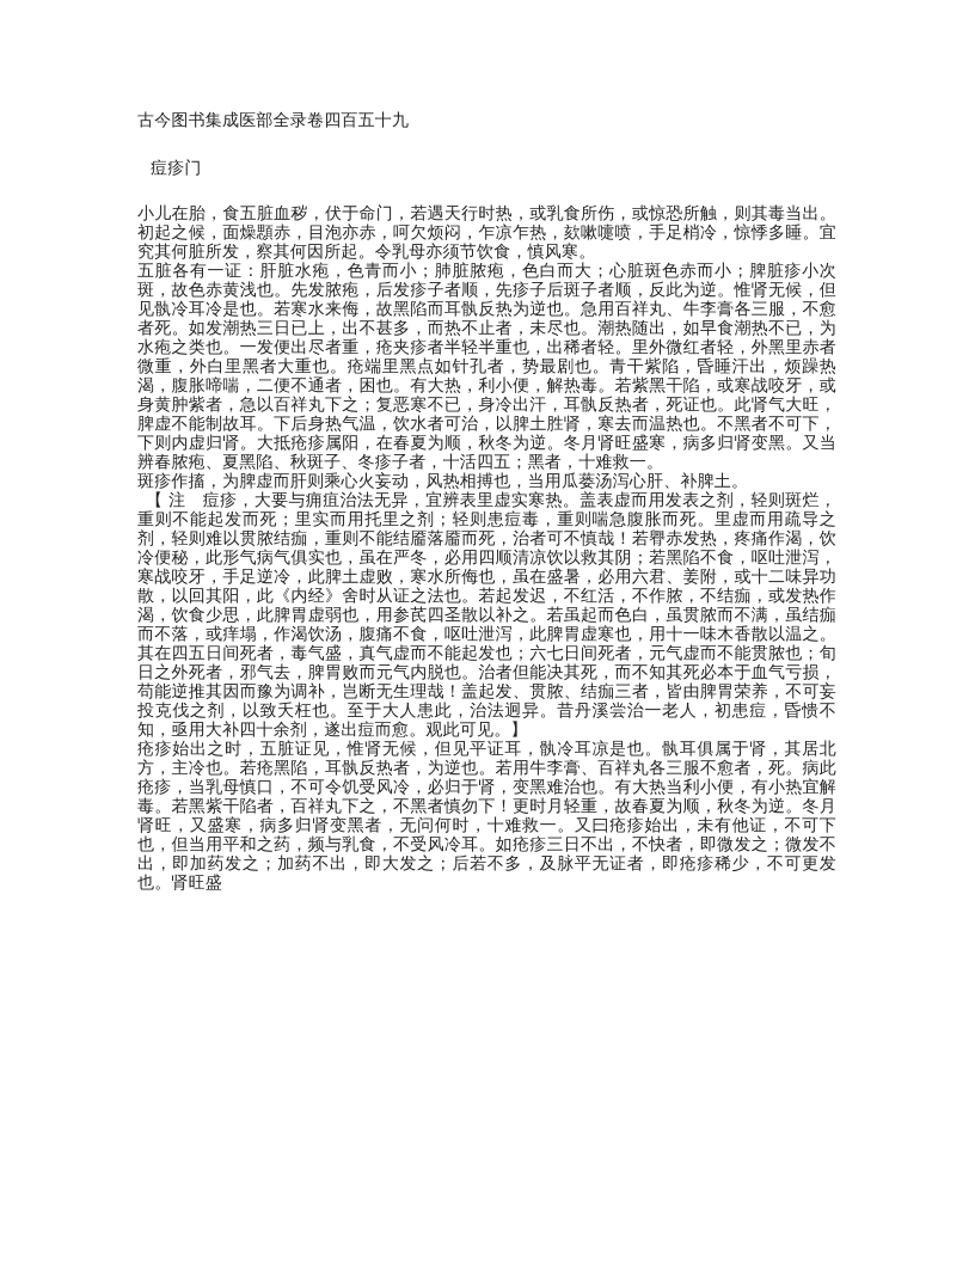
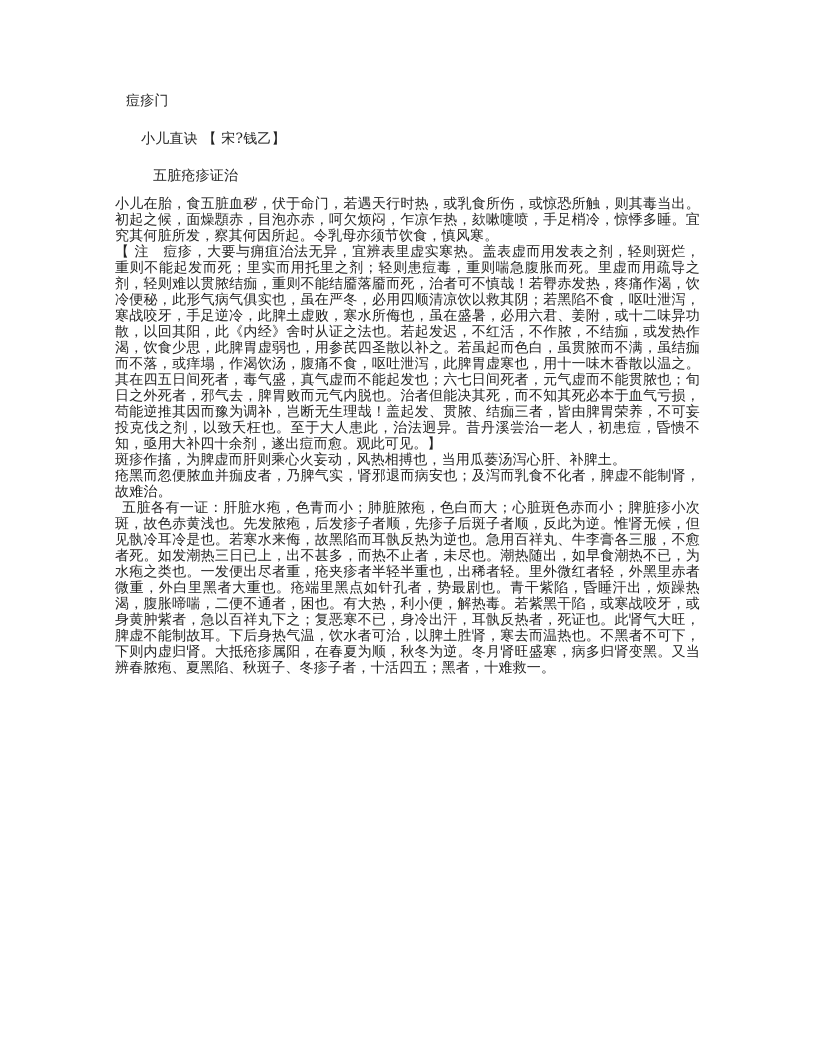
- 古今图书集成医部全录卷四百五十九
  痘疹门
+ 小儿直诀 【 宋?钱乙】
+ 五脏疮疹证治
  小儿在胎，食五脏血秽，伏于命门，若遇天行时热，或乳食所伤，或惊恐所触，则其毒当出。初起之候，面燥顋赤，目泡亦赤，呵欠烦闷，乍凉乍热，欬嗽嚏喷，手足梢冷，惊悸多睡。宜究其何脏所发，察其何因所起。令乳母亦须节饮食，慎风寒。
- 五脏各有一证：肝脏水疱，色青而小；肺脏脓疱，色白而大；心脏斑色赤而小；脾脏疹小次斑，故色赤黄浅也。先发脓疱，后发疹子者顺，先疹子后斑子者顺，反此为逆。惟肾无候，但见骫冷耳冷是也。若寒水来侮，故黑陷而耳骫反热为逆也。急用百祥丸、牛李膏各三服，不愈者死。如发潮热三日已上，出不甚多，而热不止者，未尽也。潮热随出，如早食潮热不已，为水疱之类也。一发便出尽者重，疮夹疹者半轻半重也，出稀者轻。里外微红者轻，外黑里赤者微重，外白里黑者大重也。疮端里黑点如针孔者，势最剧也。青干紫陷，昏睡汗出，烦躁热渴，腹胀啼喘，二便不通者，困也。有大热，利小便，解热毒。若紫黑干陷，或寒战咬牙，或身黄肿紫者，急以百祥丸下之；复恶寒不已，身冷出汗，耳骫反热者，死证也。此肾气大旺，脾虚不能制故耳。下后身热气温，饮水者可治，以脾土胜肾，寒去而温热也。不黑者不可下，下则内虚归肾。大抵疮疹属阳，在春夏为顺，秋冬为逆。冬月肾旺盛寒，病多归肾变黑。又当辨春脓疱、夏黑陷、秋斑子、冬疹子者，十活四五；黑者，十难救一。
+ 【 注 痘疹，大要与痈疽治法无异，宜辨表里虚实寒热。盖表虚而用发表之剂，轻则斑烂，重则不能起发而死；里实而用托里之剂；轻则患痘毒，重则喘急腹胀而死。里虚而用疏导之剂，轻则难以贯脓结痂，重则不能结靥落靥而死，治者可不慎哉！若臖赤发热，疼痛作渴，饮冷便秘，此形气病气俱实也，虽在严冬，必用四顺清凉饮以救其阴；若黑陷不食，呕吐泄泻，寒战咬牙，手足逆冷，此脾土虚败，寒水所侮也，虽在盛暑，必用六君、姜附，或十二味异功散，以回其阳，此《内经》舍时从证之法也。若起发迟，不红活，不作脓，不结痂，或发热作渴，饮食少思，此脾胃虚弱也，用参芪四圣散以补之。若虽起而色白，虽贯脓而不满，虽结痂而不落，或痒塌，作渴饮汤，腹痛不食，呕吐泄泻，此脾胃虚寒也，用十一味木香散以温之。其在四五日间死者，毒气盛，真气虚而不能起发也；六七日间死者，元气虚而不能贯脓也；旬日之外死者，邪气去，脾胃败而元气内脱也。治者但能决其死，而不知其死必本于血气亏损，苟能逆推其因而豫为调补，岂断无生理哉！盖起发、贯脓、结痂三者，皆由脾胃荣养，不可妄投克伐之剂，以致夭枉也。至于大人患此，治法迥异。昔丹溪尝治一老人，初患痘，昏愦不知，亟用大补四十余剂，遂出痘而愈。观此可见。】
  斑疹作搐，为脾虚而肝则乘心火妄动，风热相搏也，当用瓜蒌汤泻心肝、补脾土。
+ 疮黑而忽便脓血并痂皮者，乃脾气实，肾邪退而病安也；及泻而乳食不化者，脾虚不能制肾，故难治。
- 【 注 痘疹，大要与痈疽治法无异，宜辨表里虚实寒热。盖表虚而用发表之剂，轻则斑烂，重则不能起发而死；里实而用托里之剂；轻则患痘毒，重则喘急腹胀而死。里虚而用疏导之剂，轻则难以贯脓结痂，重则不能结靥落靥而死，治者可不慎哉！若臖赤发热，疼痛作渴，饮冷便秘，此形气病气俱实也，虽在严冬，必用四顺清凉饮以救其阴；若黑陷不食，呕吐泄泻，寒战咬牙，手足逆冷，此脾土虚败，寒水所侮也，虽在盛暑，必用六君、姜附，或十二味异功散，以回其阳，此《内经》舍时从证之法也。若起发迟，不红活，不作脓，不结痂，或发热作渴，饮食少思，此脾胃虚弱也，用参芪四圣散以补之。若虽起而色白，虽贯脓而不满，虽结痂而不落，或痒塌，作渴饮汤，腹痛不食，呕吐泄泻，此脾胃虚寒也，用十一味木香散以温之。其在四五日间死者，毒气盛，真气虚而不能起发也；六七日间死者，元气虚而不能贯脓也；旬日之外死者，邪气去，脾胃败而元气内脱也。治者但能决其死，而不知其死必本于血气亏损，苟能逆推其因而豫为调补，岂断无生理哉！盖起发、贯脓、结痂三者，皆由脾胃荣养，不可妄投克伐之剂，以致夭枉也。至于大人患此，治法迥异。昔丹溪尝治一老人，初患痘，昏愦不知，亟用大补四十余剂，遂出痘而愈。观此可见。】
+ 五脏各有一证：肝脏水疱，色青而小；肺脏脓疱，色白而大；心脏斑色赤而小；脾脏疹小次斑，故色赤黄浅也。先发脓疱，后发疹子者顺，先疹子后斑子者顺，反此为逆。惟肾无候，但见骫冷耳冷是也。若寒水来侮，故黑陷而耳骫反热为逆也。急用百祥丸、牛李膏各三服，不愈者死。如发潮热三日已上，出不甚多，而热不止者，未尽也。潮热随出，如早食潮热不已，为水疱之类也。一发便出尽者重，疮夹疹者半轻半重也，出稀者轻。里外微红者轻，外黑里赤者微重，外白里黑者大重也。疮端里黑点如针孔者，势最剧也。青干紫陷，昏睡汗出，烦躁热渴，腹胀啼喘，二便不通者，困也。有大热，利小便，解热毒。若紫黑干陷，或寒战咬牙，或身黄肿紫者，急以百祥丸下之；复恶寒不已，身冷出汗，耳骫反热者，死证也。此肾气大旺，脾虚不能制故耳。下后身热气温，饮水者可治，以脾土胜肾，寒去而温热也。不黑者不可下，下则内虚归肾。大抵疮疹属阳，在春夏为顺，秋冬为逆。冬月肾旺盛寒，病多归肾变黑。又当辨春脓疱、夏黑陷、秋斑子、冬疹子者，十活四五；黑者，十难救一。
- 疮疹始出之时，五脏证见，惟肾无候，但见平证耳，骫冷耳凉是也。骫耳俱属于肾，其居北方，主冷也。若疮黑陷，耳骫反热者，为逆也。若用牛李膏、百祥丸各三服不愈者，死。病此疮疹，当乳母慎口，不可令饥受风冷，必归于肾，变黑难治也。有大热当利小便，有小热宜解毒。若黑紫干陷者，百祥丸下之，不黑者慎勿下！更时月轻重，故春夏为顺，秋冬为逆。冬月肾旺，又盛寒，病多归肾变黑者，无问何时，十难救一。又曰疮疹始出，未有他证，不可下也，但当用平和之药，频与乳食，不受风冷耳。如疮疹三日不出，不快者，即微发之；微发不出，即加药发之；加药不出，即大发之；后若不多，及脉平无证者，即疮疹稀少，不可更发也。肾旺盛
